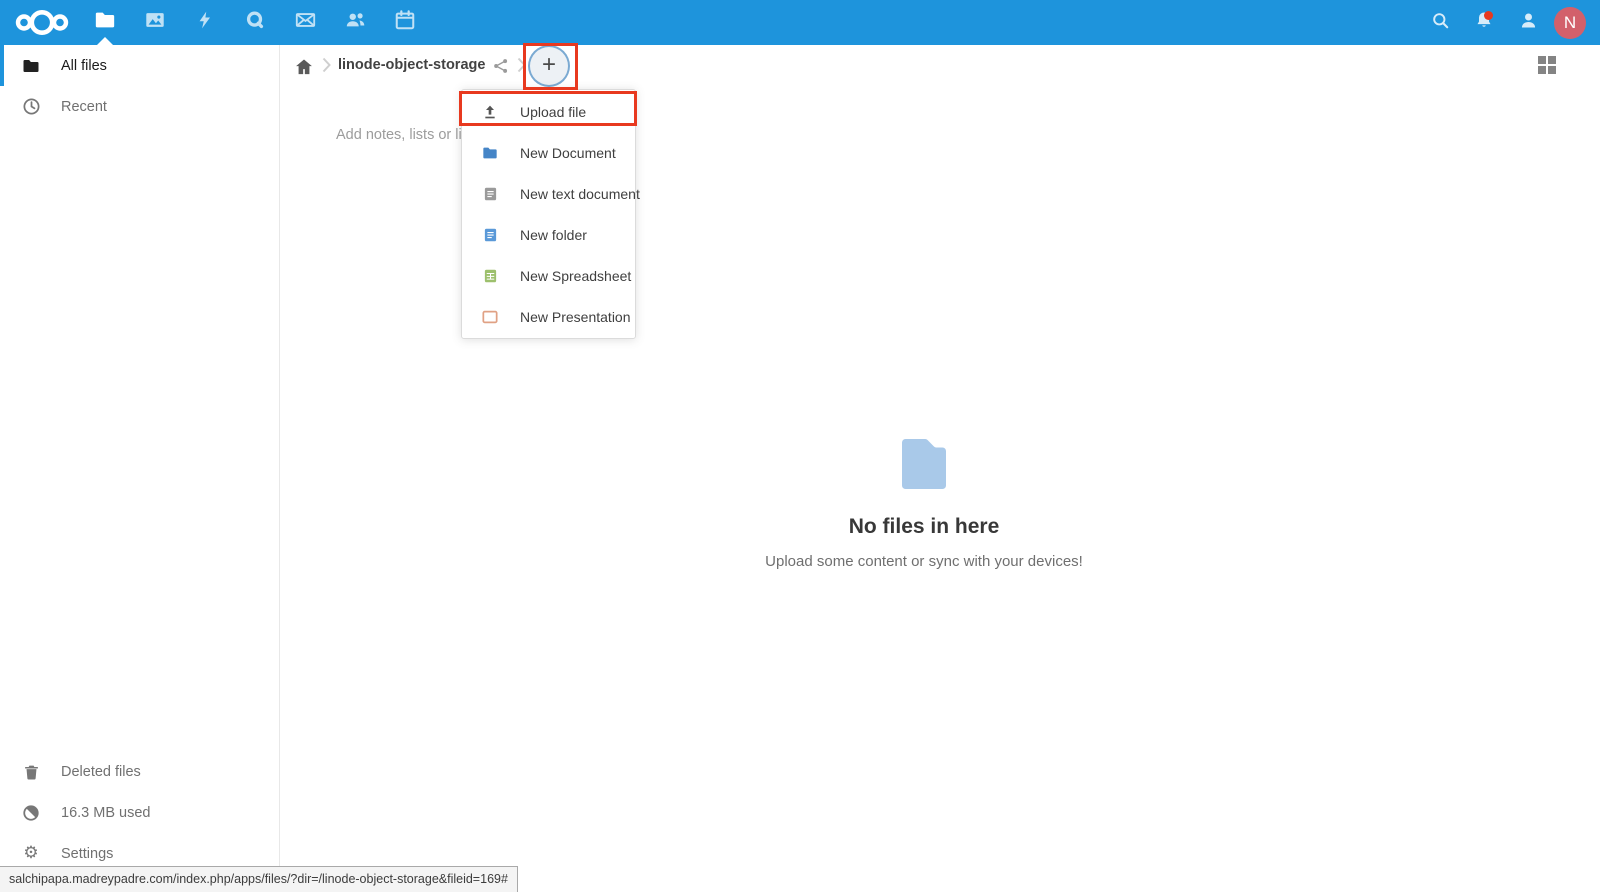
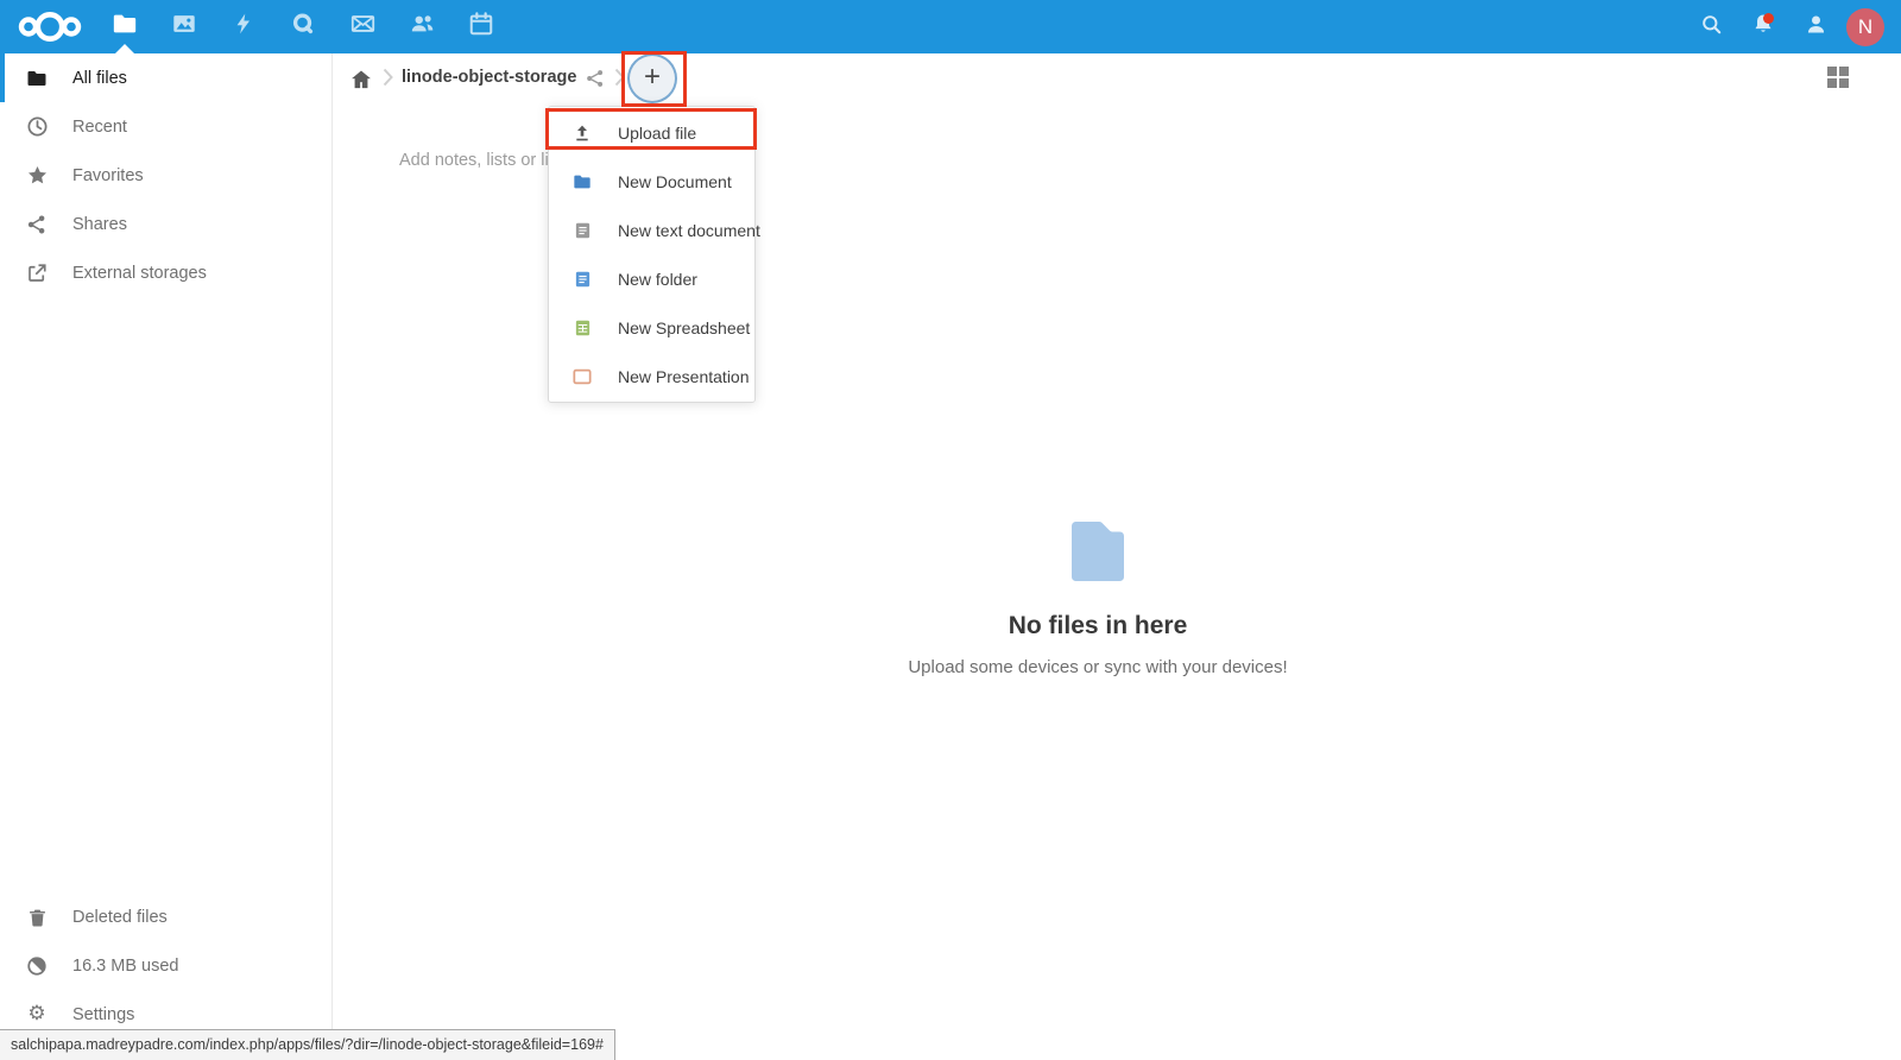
  N
  All files
  Recent
+ Favorites
+ Shares
+ External storages
  Deleted files
  16.3 MB used
  ⚙
  Settings
  linode-object-storage
  +
  Add notes, lists or l
  Upload file
  New Document
  New text document
  New folder
  New Spreadsheet
  New Presentation
  No files in here
- Upload some content or sync with your devices!
+ Upload some devices or sync with your devices!
  salchipapa.madreypadre.com/index.php/apps/files/?dir=/linode-object-storage&fileid=169#
